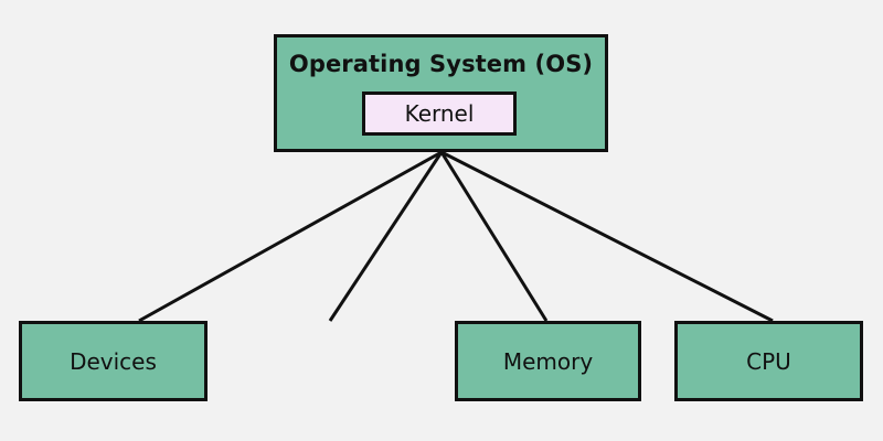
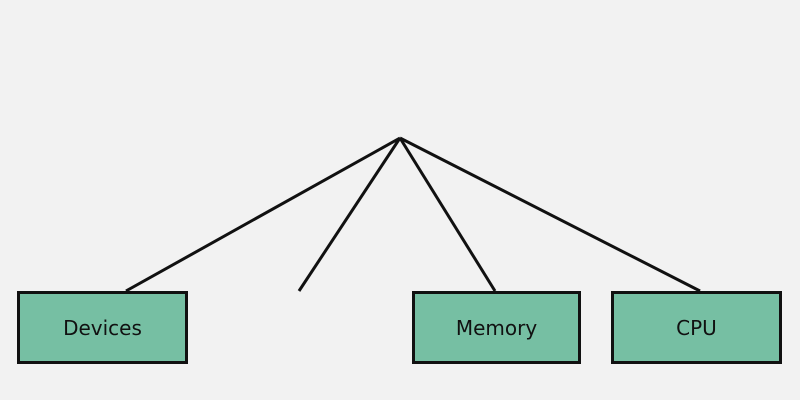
- Operating System (OS)
- Kernel
  Devices
  Memory
  CPU
